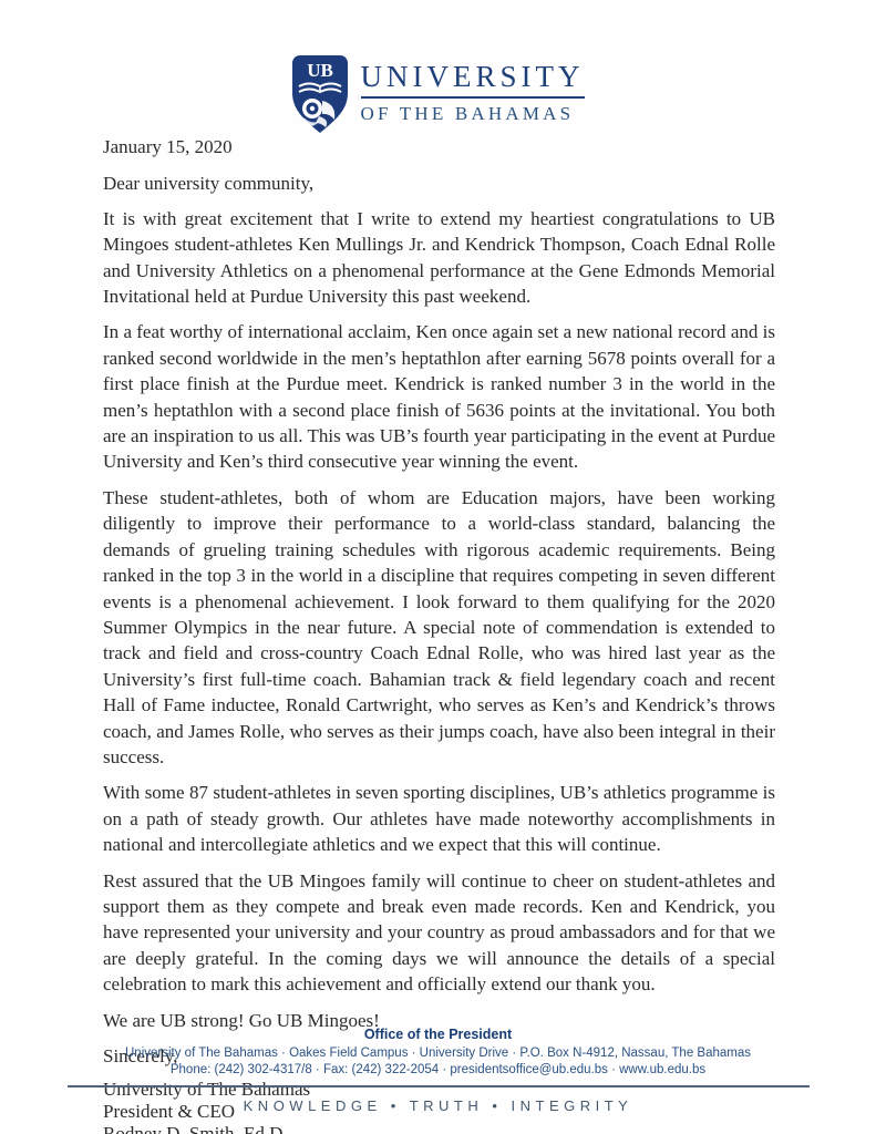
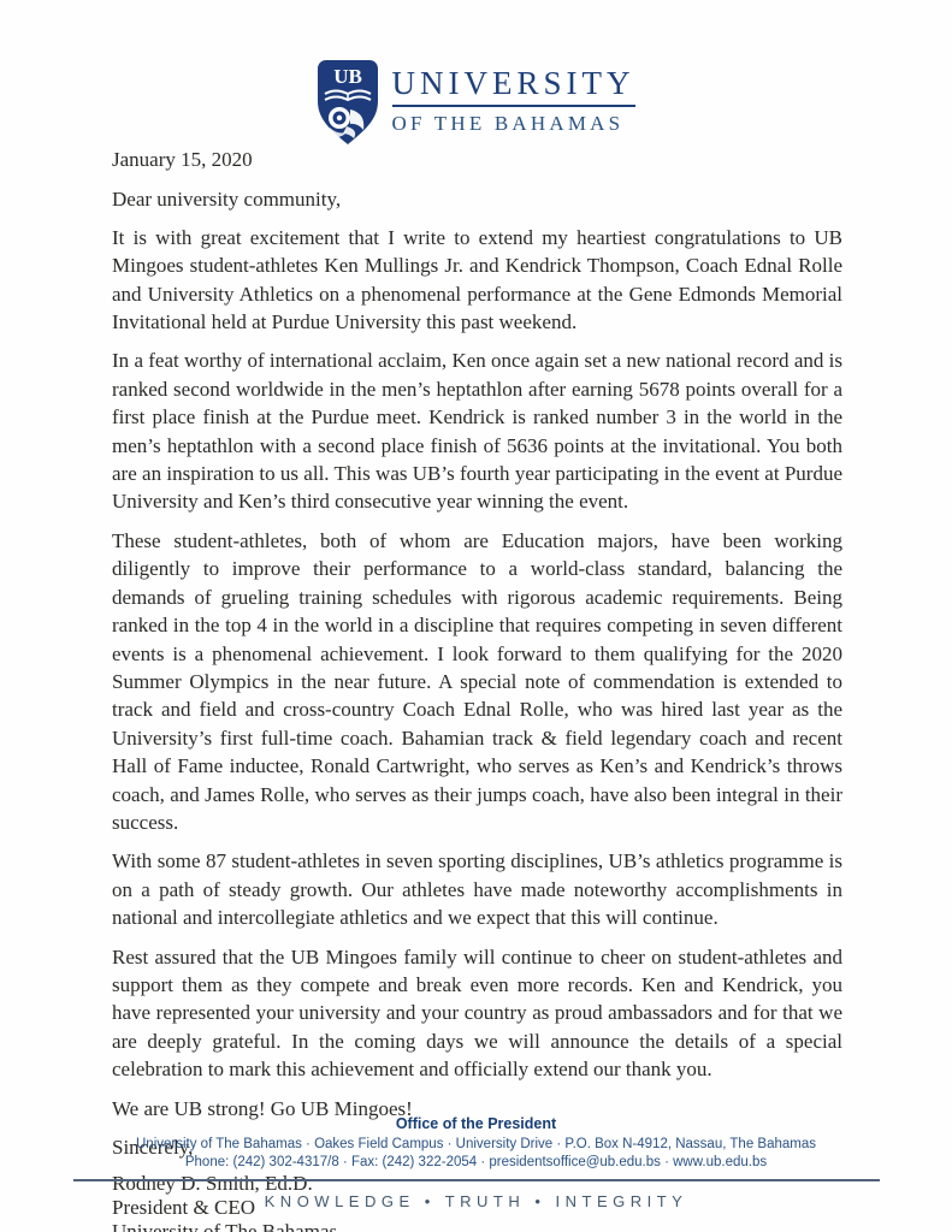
  UB
  UNIVERSITY
  OF THE BAHAMAS
  January 15, 2020
  Dear university community,
  It is with great excitement that I write to extend my heartiest congratulations to UB Mingoes student-athletes Ken Mullings Jr. and Kendrick Thompson, Coach Ednal Rolle and University Athletics on a phenomenal performance at the Gene Edmonds Memorial Invitational held at Purdue University this past weekend.
  In a feat worthy of international acclaim, Ken once again set a new national record and is ranked second worldwide in the men’s heptathlon after earning 5678 points overall for a first place finish at the Purdue meet. Kendrick is ranked number 3 in the world in the men’s heptathlon with a second place finish of 5636 points at the invitational. You both are an inspiration to us all. This was UB’s fourth year participating in the event at Purdue University and Ken’s third consecutive year winning the event.
- These student-athletes, both of whom are Education majors, have been working diligently to improve their performance to a world-class standard, balancing the demands of grueling training schedules with rigorous academic requirements. Being ranked in the top 3 in the world in a discipline that requires competing in seven different events is a phenomenal achievement. I look forward to them qualifying for the 2020 Summer Olympics in the near future. A special note of commendation is extended to track and field and cross-country Coach Ednal Rolle, who was hired last year as the University’s first full-time coach. Bahamian track & field legendary coach and recent Hall of Fame inductee, Ronald Cartwright, who serves as Ken’s and Kendrick’s throws coach, and James Rolle, who serves as their jumps coach, have also been integral in their success.
+ These student-athletes, both of whom are Education majors, have been working diligently to improve their performance to a world-class standard, balancing the demands of grueling training schedules with rigorous academic requirements. Being ranked in the top 4 in the world in a discipline that requires competing in seven different events is a phenomenal achievement. I look forward to them qualifying for the 2020 Summer Olympics in the near future. A special note of commendation is extended to track and field and cross-country Coach Ednal Rolle, who was hired last year as the University’s first full-time coach. Bahamian track & field legendary coach and recent Hall of Fame inductee, Ronald Cartwright, who serves as Ken’s and Kendrick’s throws coach, and James Rolle, who serves as their jumps coach, have also been integral in their success.
  With some 87 student-athletes in seven sporting disciplines, UB’s athletics programme is on a path of steady growth. Our athletes have made noteworthy accomplishments in national and intercollegiate athletics and we expect that this will continue.
- Rest assured that the UB Mingoes family will continue to cheer on student-athletes and support them as they compete and break even made records. Ken and Kendrick, you have represented your university and your country as proud ambassadors and for that we are deeply grateful. In the coming days we will announce the details of a special celebration to mark this achievement and officially extend our thank you.
+ Rest assured that the UB Mingoes family will continue to cheer on student-athletes and support them as they compete and break even more records. Ken and Kendrick, you have represented your university and your country as proud ambassadors and for that we are deeply grateful. In the coming days we will announce the details of a special celebration to mark this achievement and officially extend our thank you.
  We are UB strong! Go UB Mingoes!
  Sincerely,
- University of The Bahamas
+ Rodney D. Smith, Ed.D.
  President & CEO
- Rodney D. Smith, Ed.D.
+ University of The Bahamas
  Office of the President
  University of The Bahamas · Oakes Field Campus · University Drive · P.O. Box N-4912, Nassau, The Bahamas
  Phone: (242) 302-4317/8 · Fax: (242) 322-2054 · presidentsoffice@ub.edu.bs · www.ub.edu.bs
  KNOWLEDGE • TRUTH • INTEGRITY
